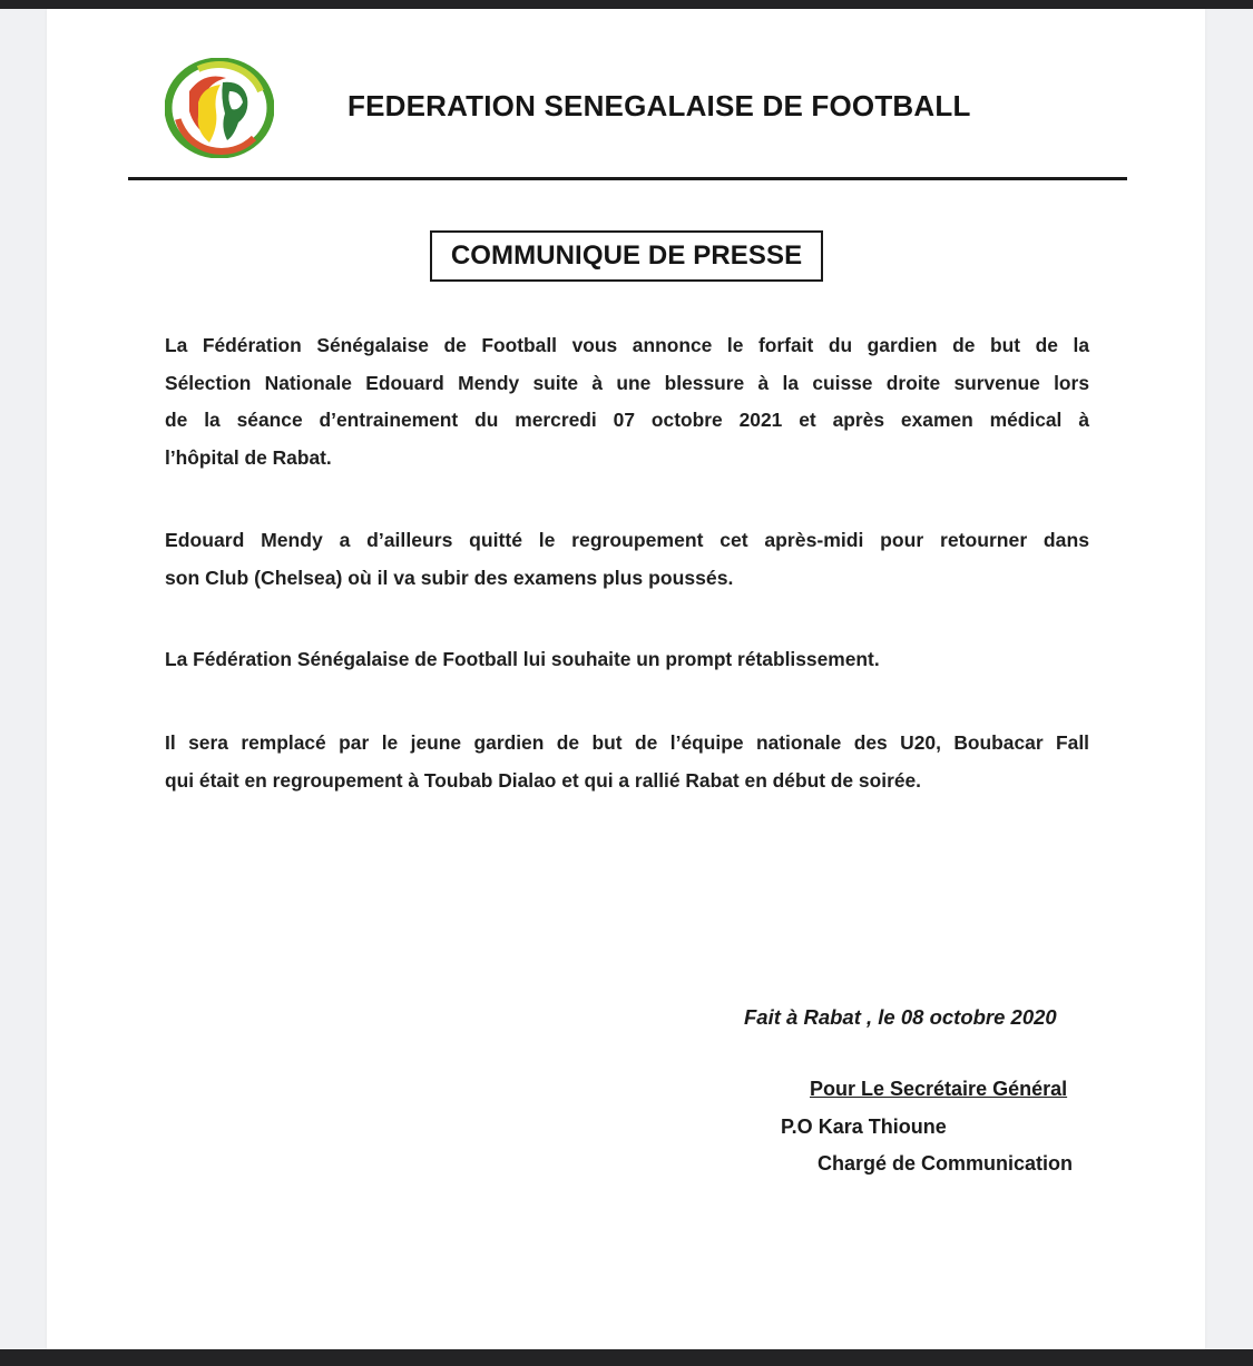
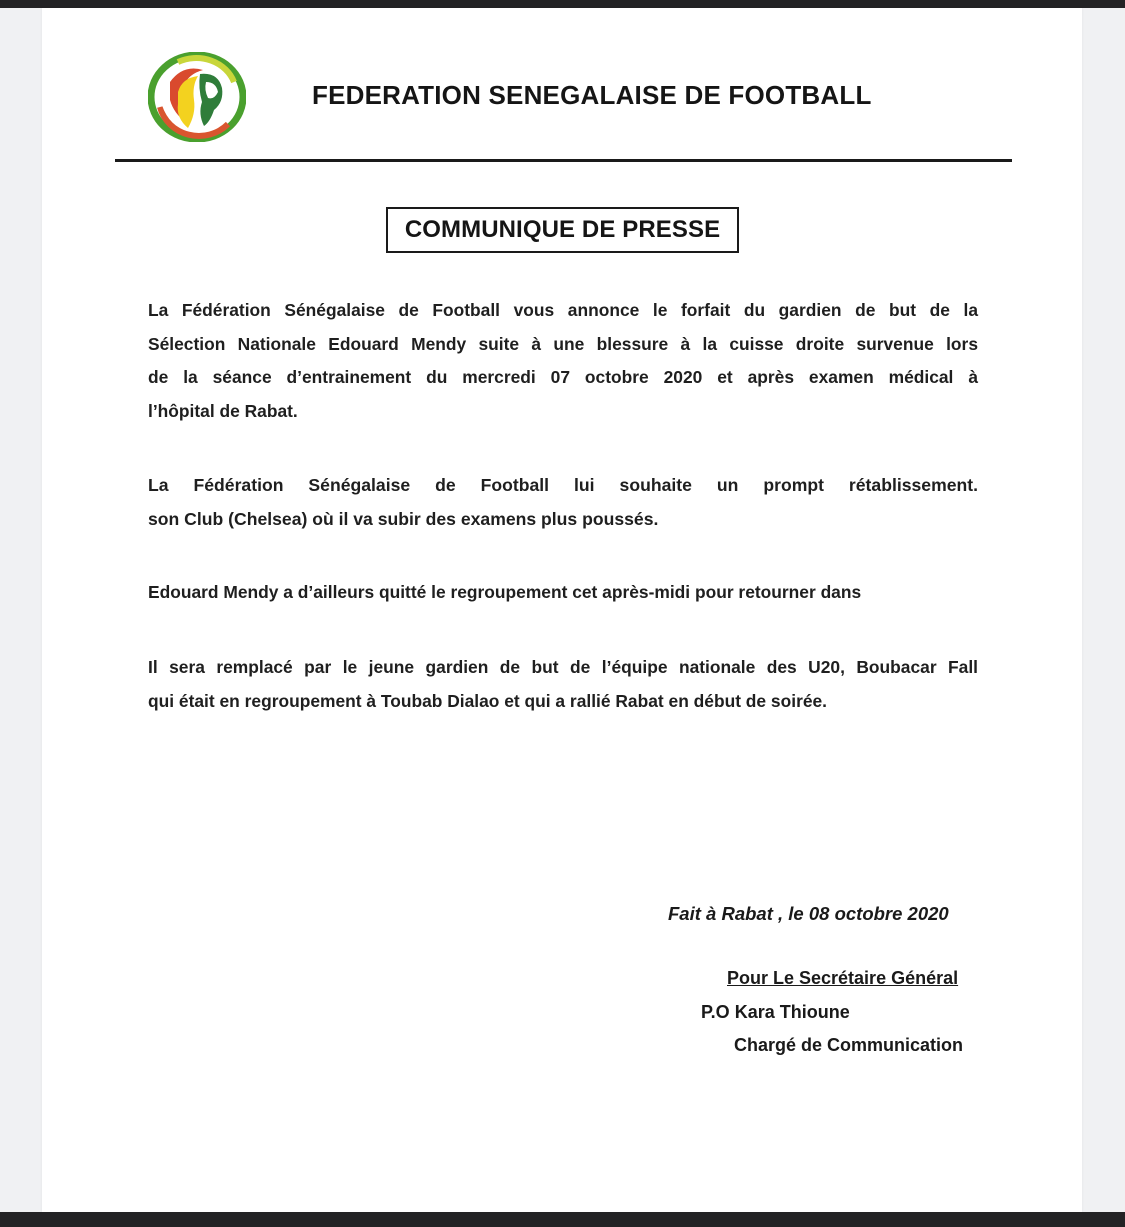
  FEDERATION SENEGALAISE DE FOOTBALL
  COMMUNIQUE DE PRESSE
  La Fédération Sénégalaise de Football vous annonce le forfait du gardien de but de la
  Sélection Nationale Edouard Mendy suite à une blessure à la cuisse droite survenue lors
- de la séance d’entrainement du mercredi 07 octobre 2021 et après examen médical à
+ de la séance d’entrainement du mercredi 07 octobre 2020 et après examen médical à
  l’hôpital de Rabat.
- Edouard Mendy a d’ailleurs quitté le regroupement cet après-midi pour retourner dans
+ La Fédération Sénégalaise de Football lui souhaite un prompt rétablissement.
  son Club (Chelsea) où il va subir des examens plus poussés.
- La Fédération Sénégalaise de Football lui souhaite un prompt rétablissement.
+ Edouard Mendy a d’ailleurs quitté le regroupement cet après-midi pour retourner dans
  Il sera remplacé par le jeune gardien de but de l’équipe nationale des U20, Boubacar Fall
  qui était en regroupement à Toubab Dialao et qui a rallié Rabat en début de soirée.
  Fait à Rabat , le 08 octobre 2020
  Pour Le Secrétaire Général
  P.O Kara Thioune
  Chargé de Communication
